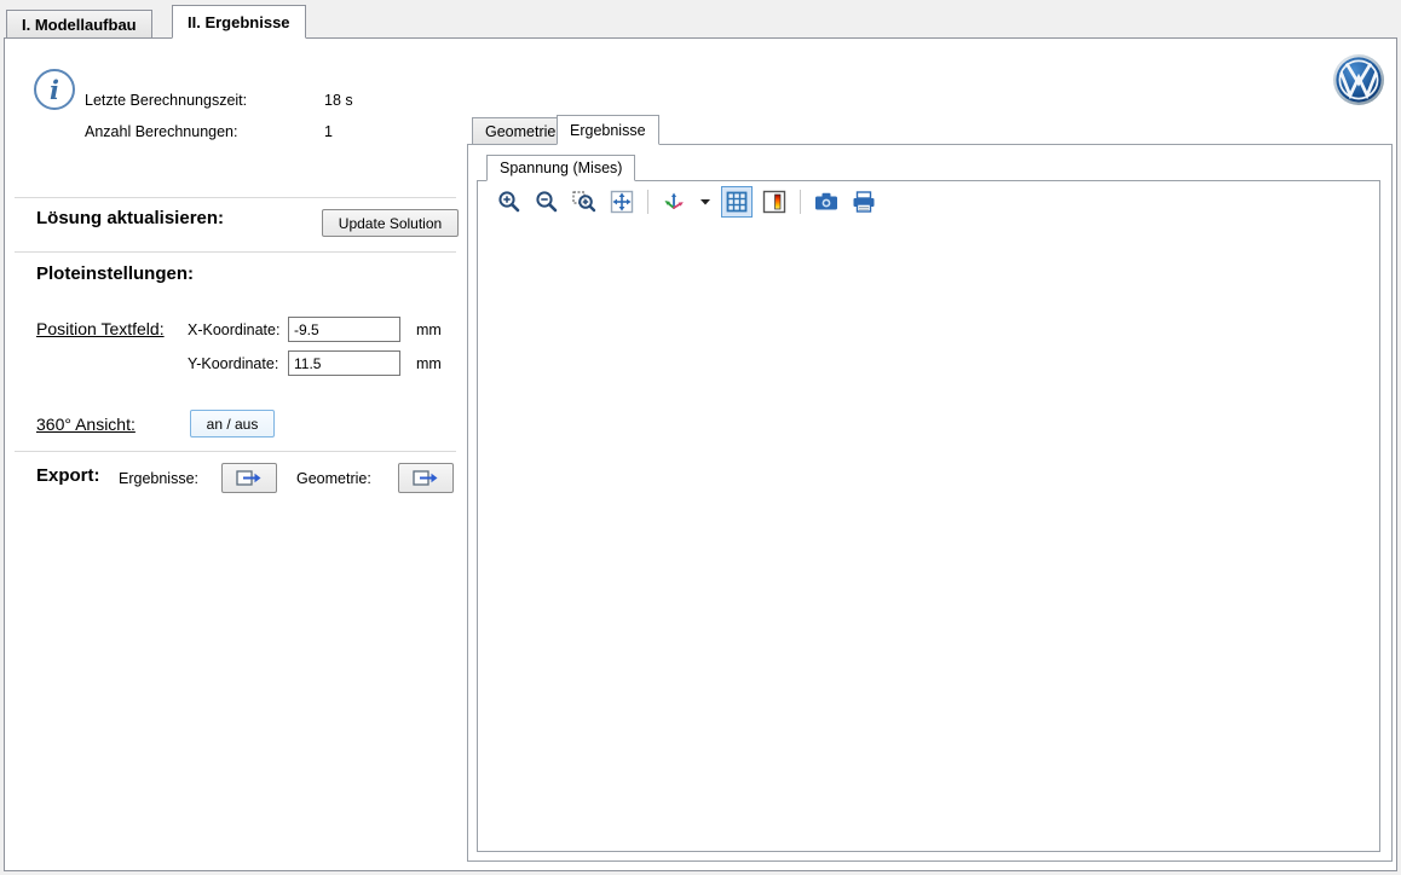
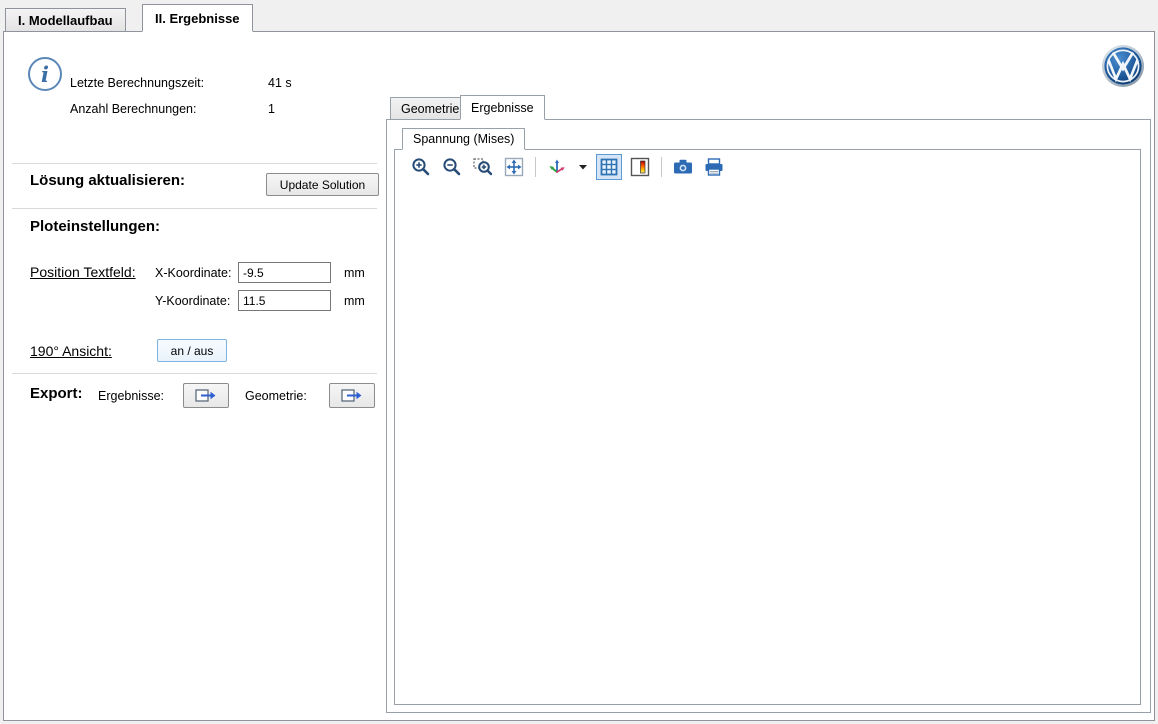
  I. Modellaufbau
  II. Ergebnisse
  i
  Letzte Berechnungszeit:
- 18 s
+ 41 s
  Anzahl Berechnungen:
  1
  Lösung aktualisieren:
  Update Solution
  Ploteinstellungen:
  Position Textfeld:
  X-Koordinate:
  -9.5
  mm
  Y-Koordinate:
  11.5
  mm
- 360° Ansicht:
+ 190° Ansicht:
  an / aus
  Export:
  Ergebnisse:
  Geometrie:
  Geometrie
  Ergebnisse
  Spannung (Mises)
